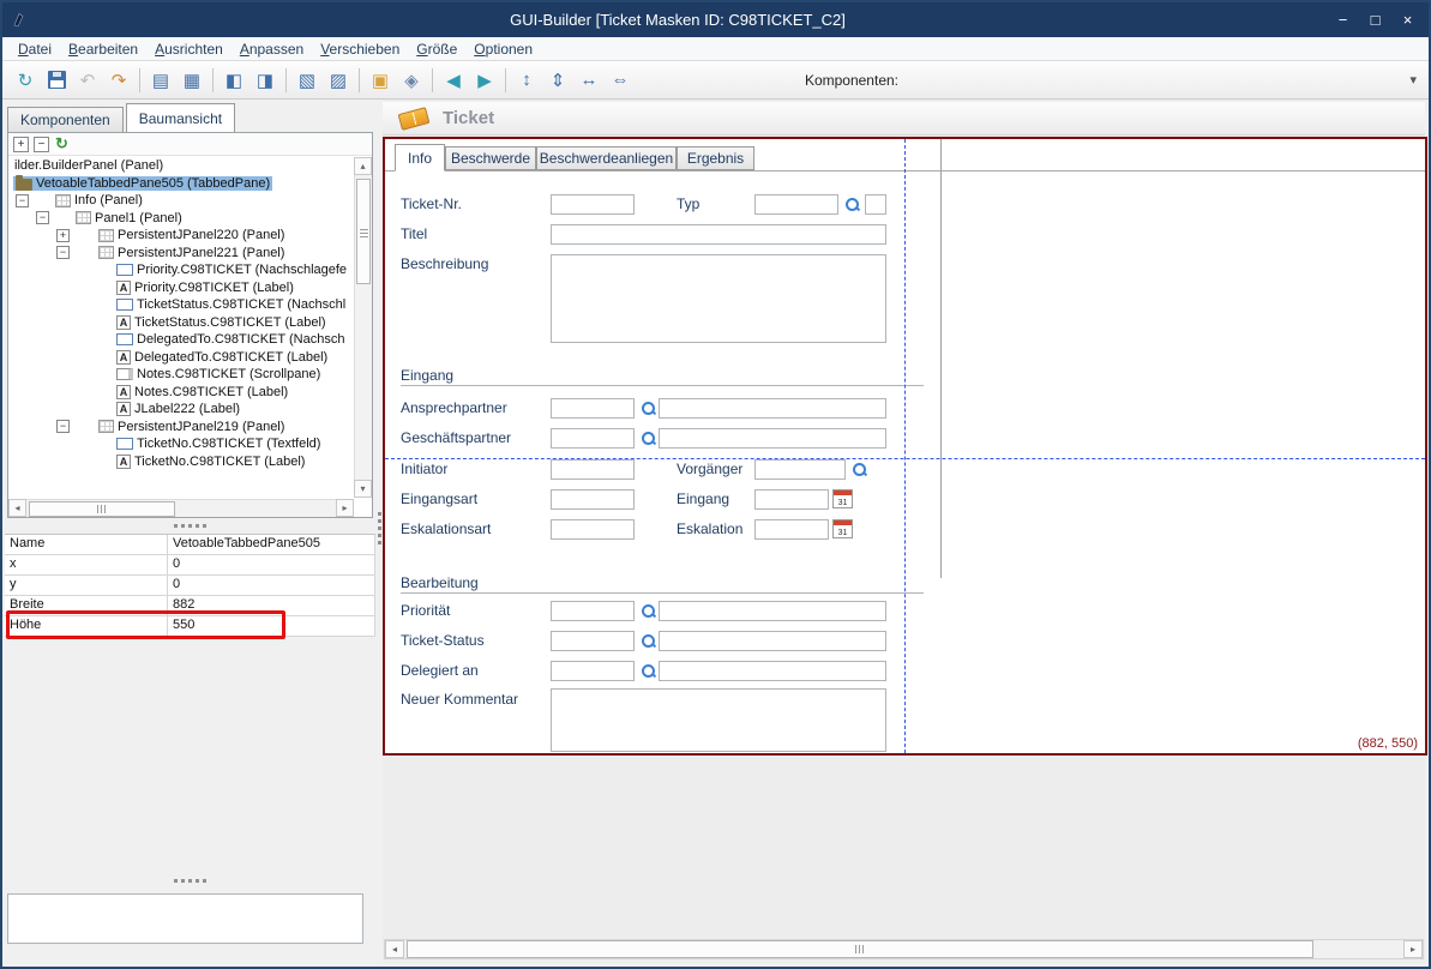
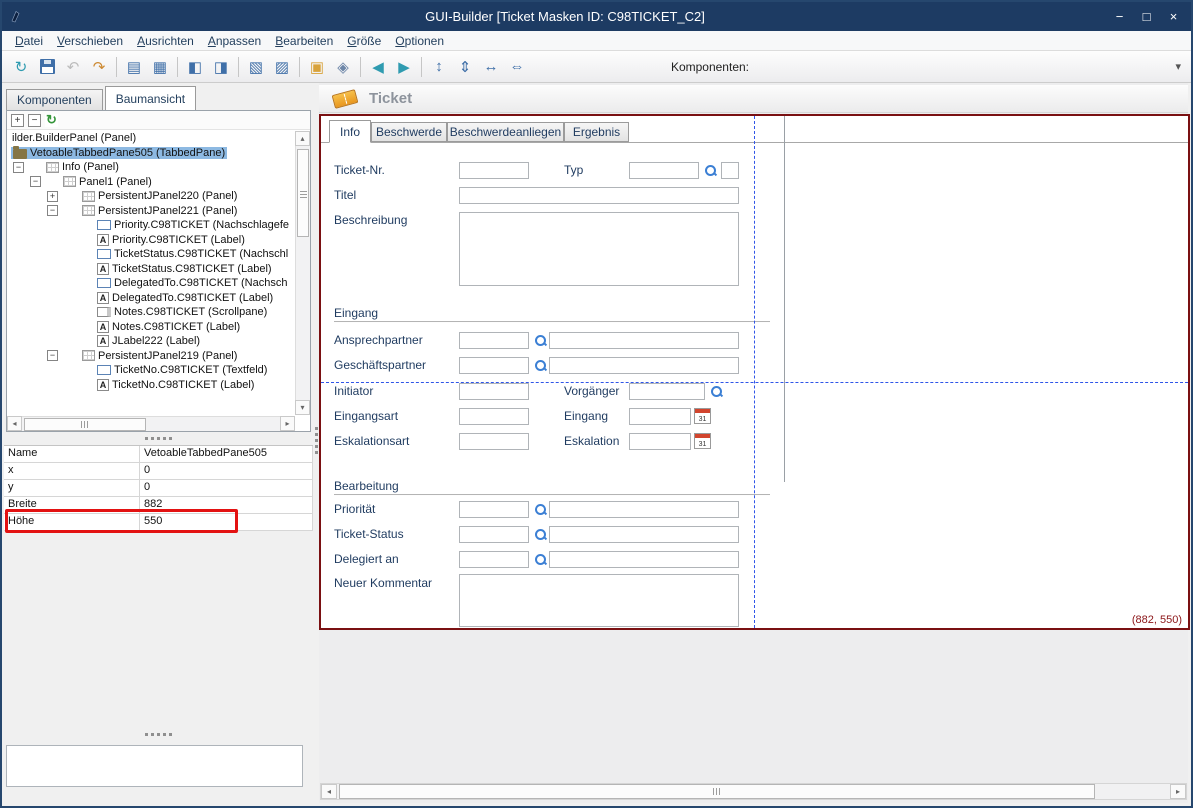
  GUI-Builder [Ticket Masken ID: C98TICKET_C2]
  −
  □
  ×
  Datei
- Bearbeiten
+ Verschieben
  Ausrichten
  Anpassen
- Verschieben
+ Bearbeiten
  Größe
  Optionen
  ↻
  ↶
  ↷
  ▤
  ▦
  ◧
  ◨
  ▧
  ▨
  ▣
  ◈
  ◀
  ▶
  ↕
  ⇕
  ↔
  ⇔
  Komponenten:
  ▾
  Komponenten
  Baumansicht
  +
  −
  ↻
  ilder.BuilderPanel (Panel)
  VetoableTabbedPane505 (TabbedPane)
  −
  Info (Panel)
  −
  Panel1 (Panel)
  +
  PersistentJPanel220 (Panel)
  −
  PersistentJPanel221 (Panel)
  Priority.C98TICKET (Nachschlagefe
  A
  Priority.C98TICKET (Label)
  TicketStatus.C98TICKET (Nachschl
  A
  TicketStatus.C98TICKET (Label)
  DelegatedTo.C98TICKET (Nachsch
  A
  DelegatedTo.C98TICKET (Label)
  Notes.C98TICKET (Scrollpane)
  A
  Notes.C98TICKET (Label)
  A
  JLabel222 (Label)
  −
  PersistentJPanel219 (Panel)
  TicketNo.C98TICKET (Textfeld)
  A
  TicketNo.C98TICKET (Label)
  ▴
  ▾
  ◂
  ▸
  Name
  VetoableTabbedPane505
  x
  0
  y
  0
  Breite
  882
  Höhe
  550
  Ticket
  Info
  Beschwerde
  Beschwerdeanliegen
  Ergebnis
  Ticket-Nr.
  Typ
  Titel
  Beschreibung
  Eingang
  Ansprechpartner
  Geschäftspartner
  Initiator
  Vorgänger
  Eingangsart
  Eingang
  Eskalationsart
  Eskalation
  Bearbeitung
  Priorität
  Ticket-Status
  Delegiert an
  Neuer Kommentar
  (882, 550)
  ◂
  ▸
